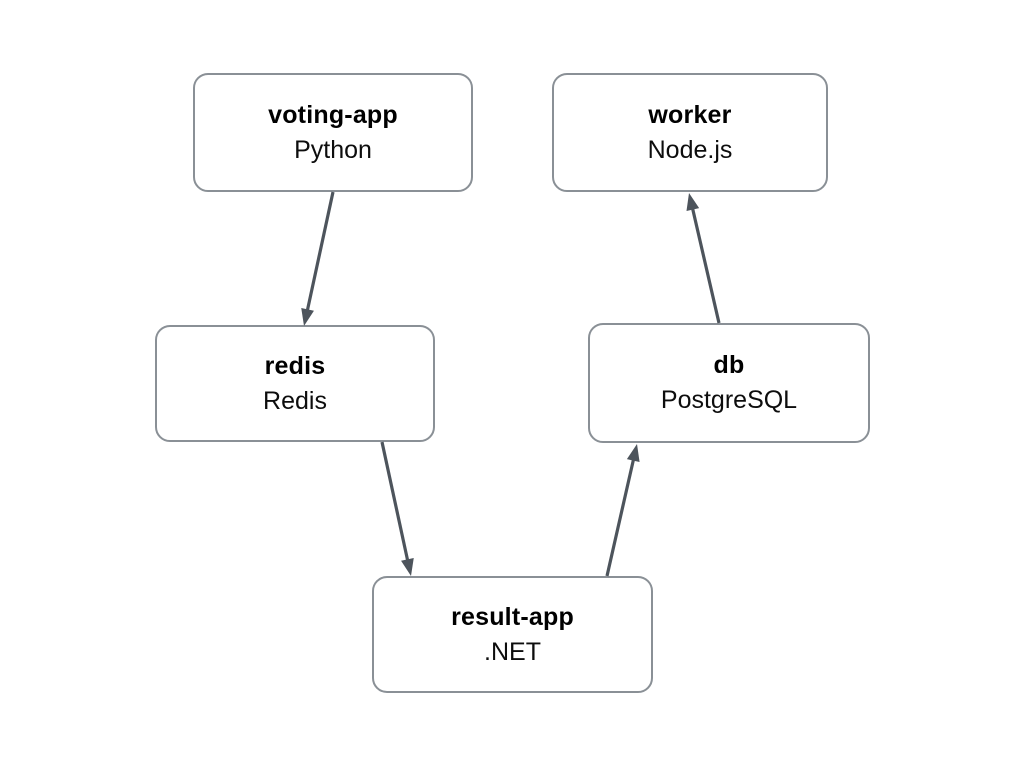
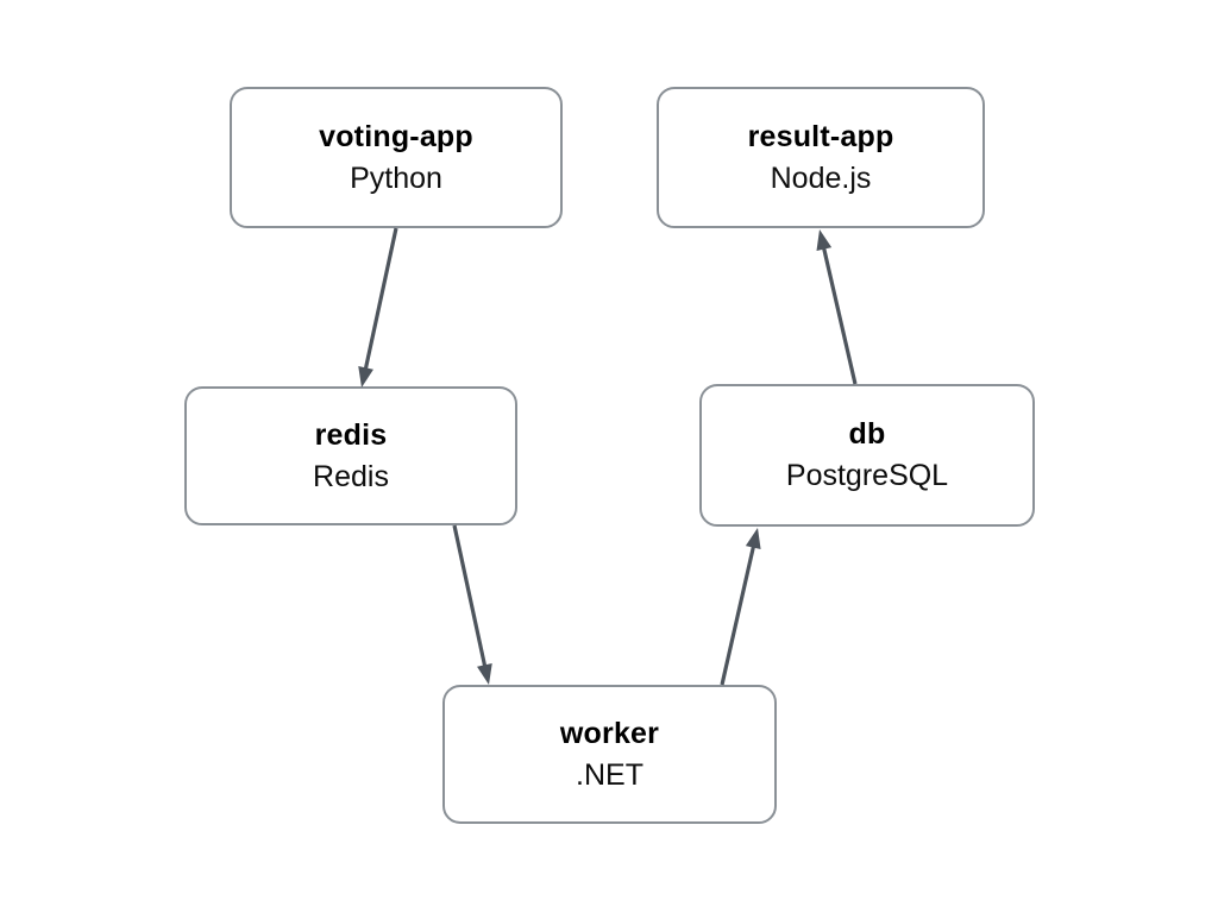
  voting-app
  Python
- worker
+ result-app
  Node.js
  redis
  Redis
  db
  PostgreSQL
- result-app
+ worker
  .NET
